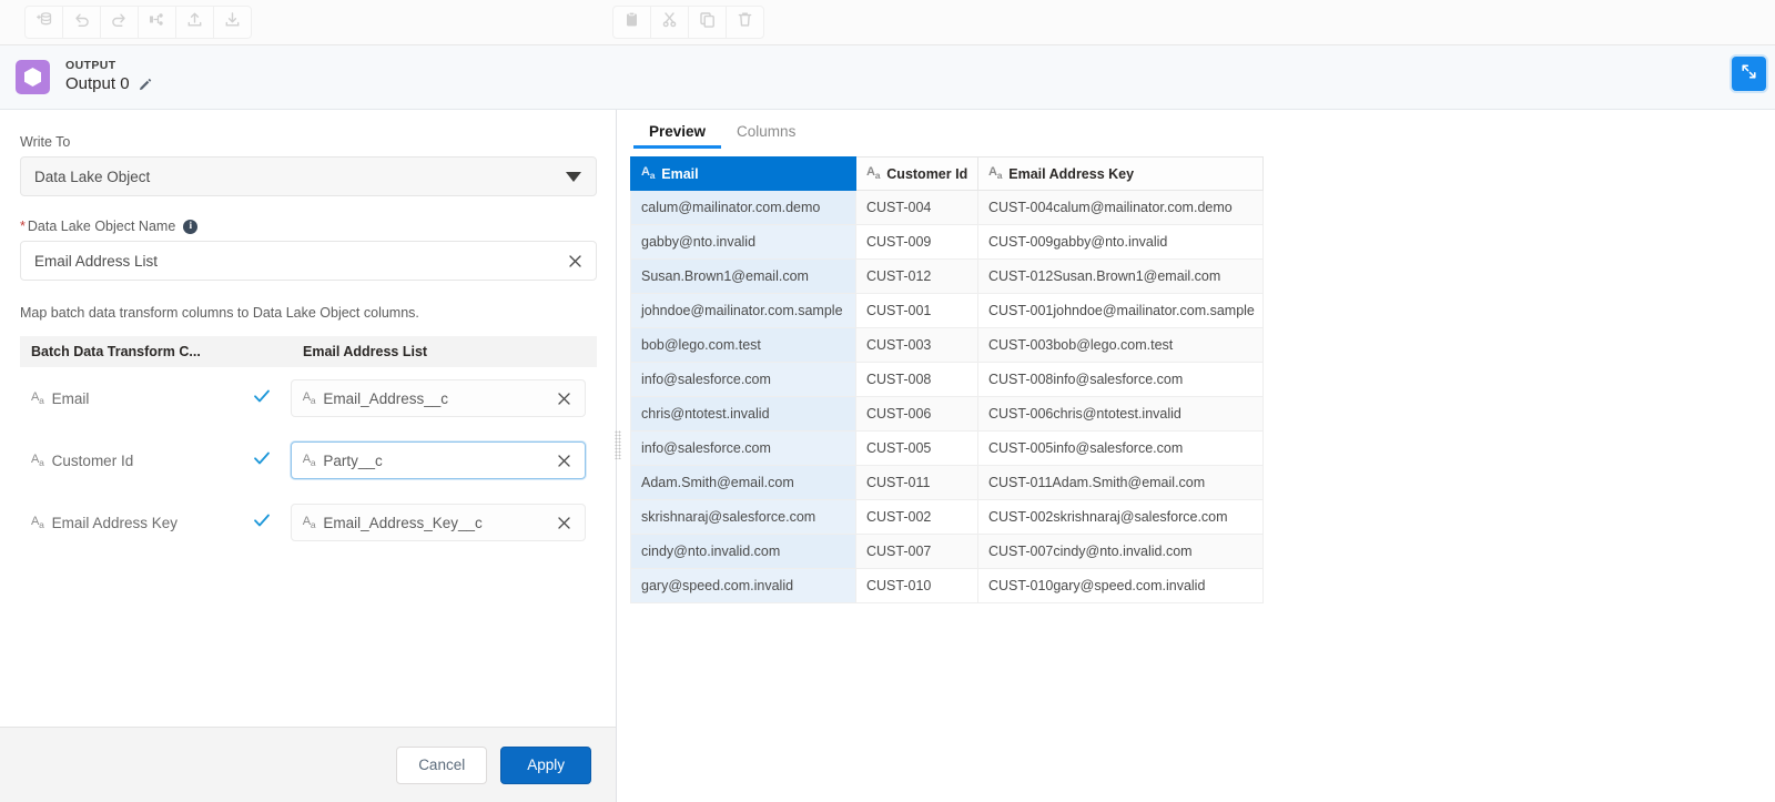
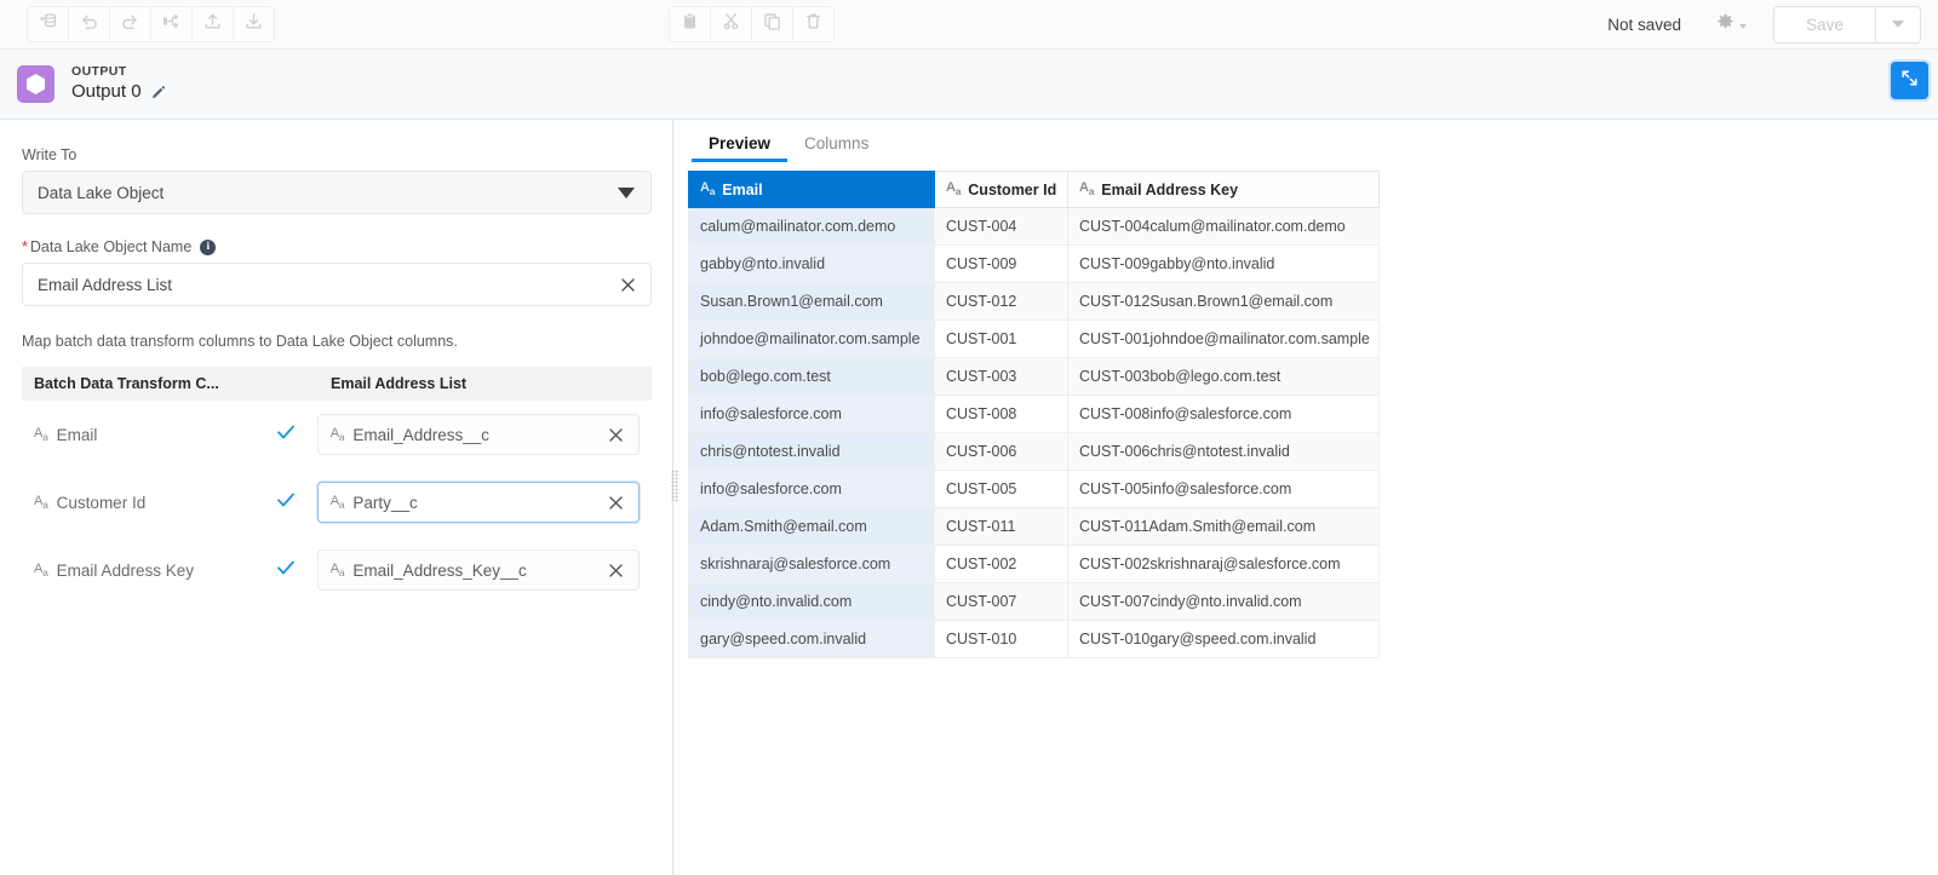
+ Not saved
+ Save
  OUTPUT
  Output 0
  Write To
  Data Lake Object
  * Data Lake Object Name
  i
  Email Address List
  Map batch data transform columns to Data Lake Object columns.
  Batch Data Transform C...
  Email Address List
  Aa
  Email
  Aa
  Email_Address__c
  Aa
  Customer Id
  Aa
  Party__c
  Aa
  Email Address Key
  Aa
  Email_Address_Key__c
- Cancel
- Apply
  Preview
  Columns
  Aa Email	Aa Customer Id	Aa Email Address Key
  calum@mailinator.com.demo	CUST-004	CUST-004calum@mailinator.com.demo
  gabby@nto.invalid	CUST-009	CUST-009gabby@nto.invalid
  Susan.Brown1@email.com	CUST-012	CUST-012Susan.Brown1@email.com
  johndoe@mailinator.com.sample	CUST-001	CUST-001johndoe@mailinator.com.sample
  bob@lego.com.test	CUST-003	CUST-003bob@lego.com.test
  info@salesforce.com	CUST-008	CUST-008info@salesforce.com
  chris@ntotest.invalid	CUST-006	CUST-006chris@ntotest.invalid
  info@salesforce.com	CUST-005	CUST-005info@salesforce.com
  Adam.Smith@email.com	CUST-011	CUST-011Adam.Smith@email.com
  skrishnaraj@salesforce.com	CUST-002	CUST-002skrishnaraj@salesforce.com
  cindy@nto.invalid.com	CUST-007	CUST-007cindy@nto.invalid.com
  gary@speed.com.invalid	CUST-010	CUST-010gary@speed.com.invalid
